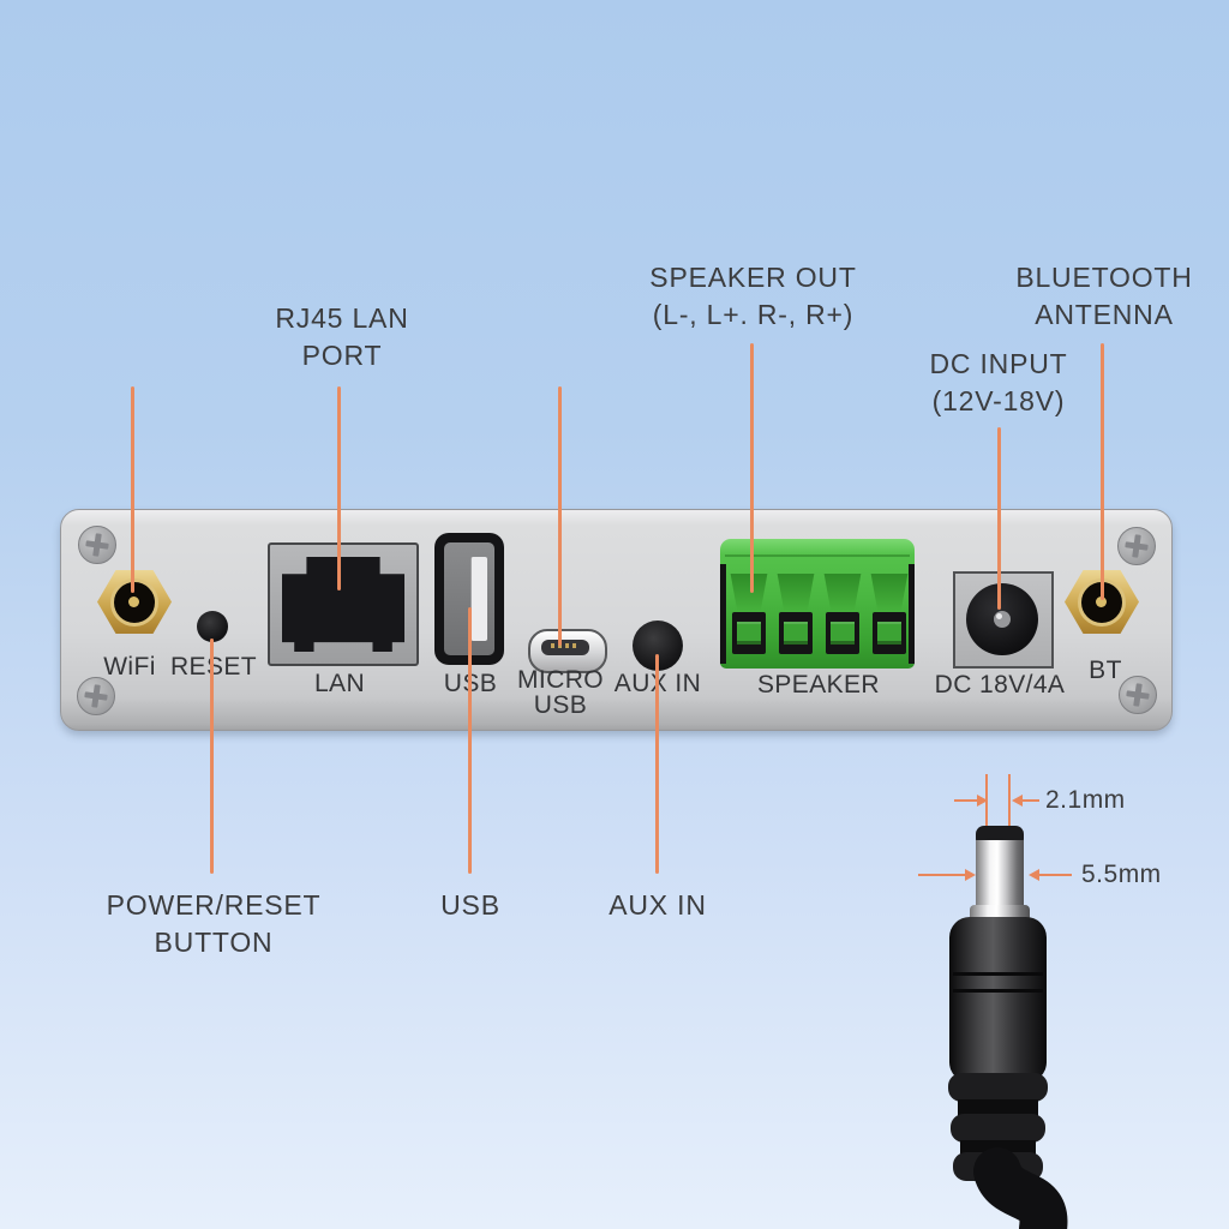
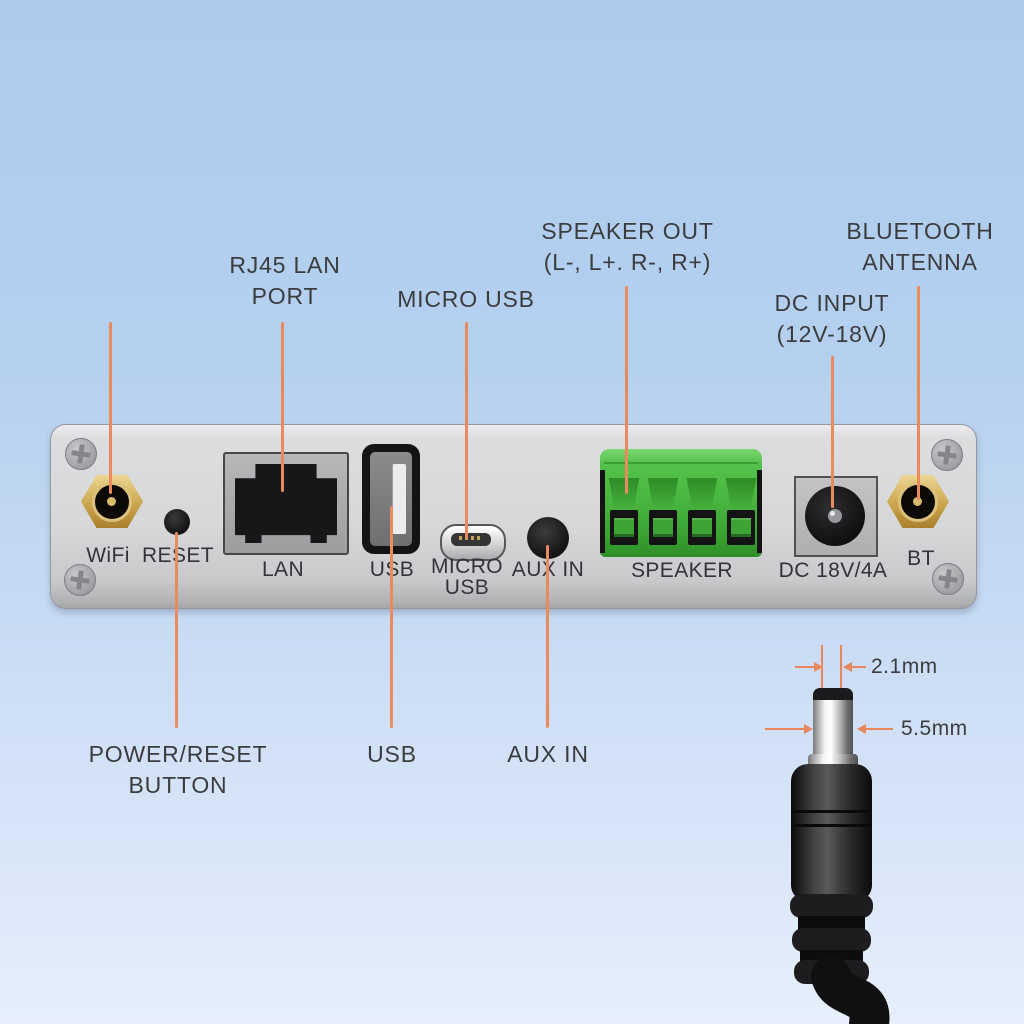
  RJ45 LAN
  PORT
+ MICRO USB
  SPEAKER OUT
  (L-, L+. R-, R+)
  DC INPUT
  (12V-18V)
  BLUETOOTH
  ANTENNA
  POWER/RESET
  BUTTON
  USB
  AUX IN
  WiFi
  RESET
  LAN
  MICRO
  USB
  AU IN
  SPEAKER
  DC 18V/4A
  BT
  2.1mm
  5.5mm
